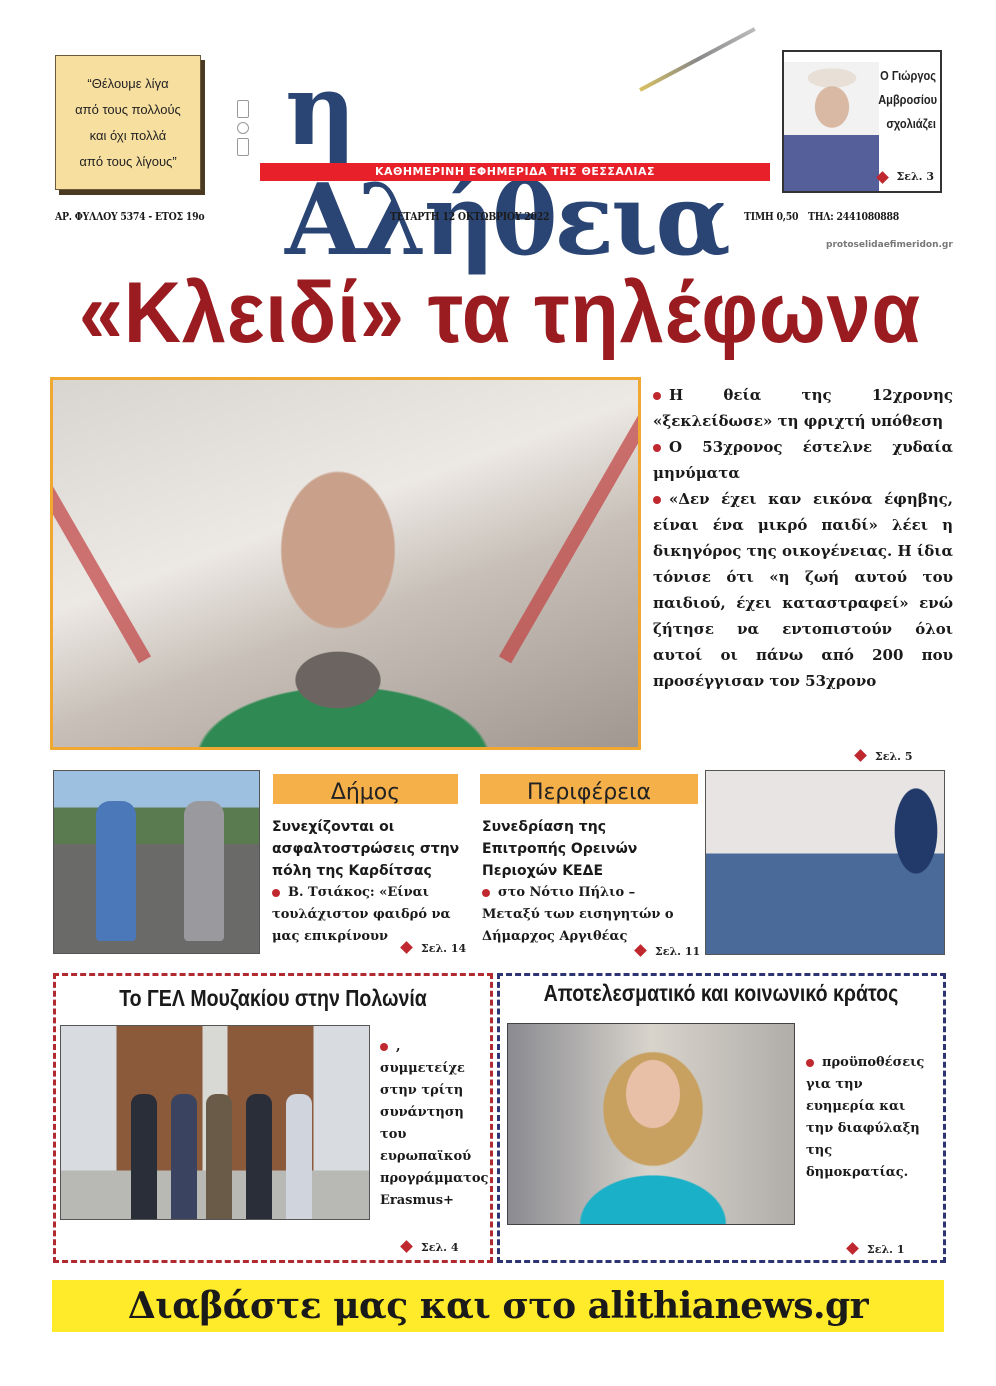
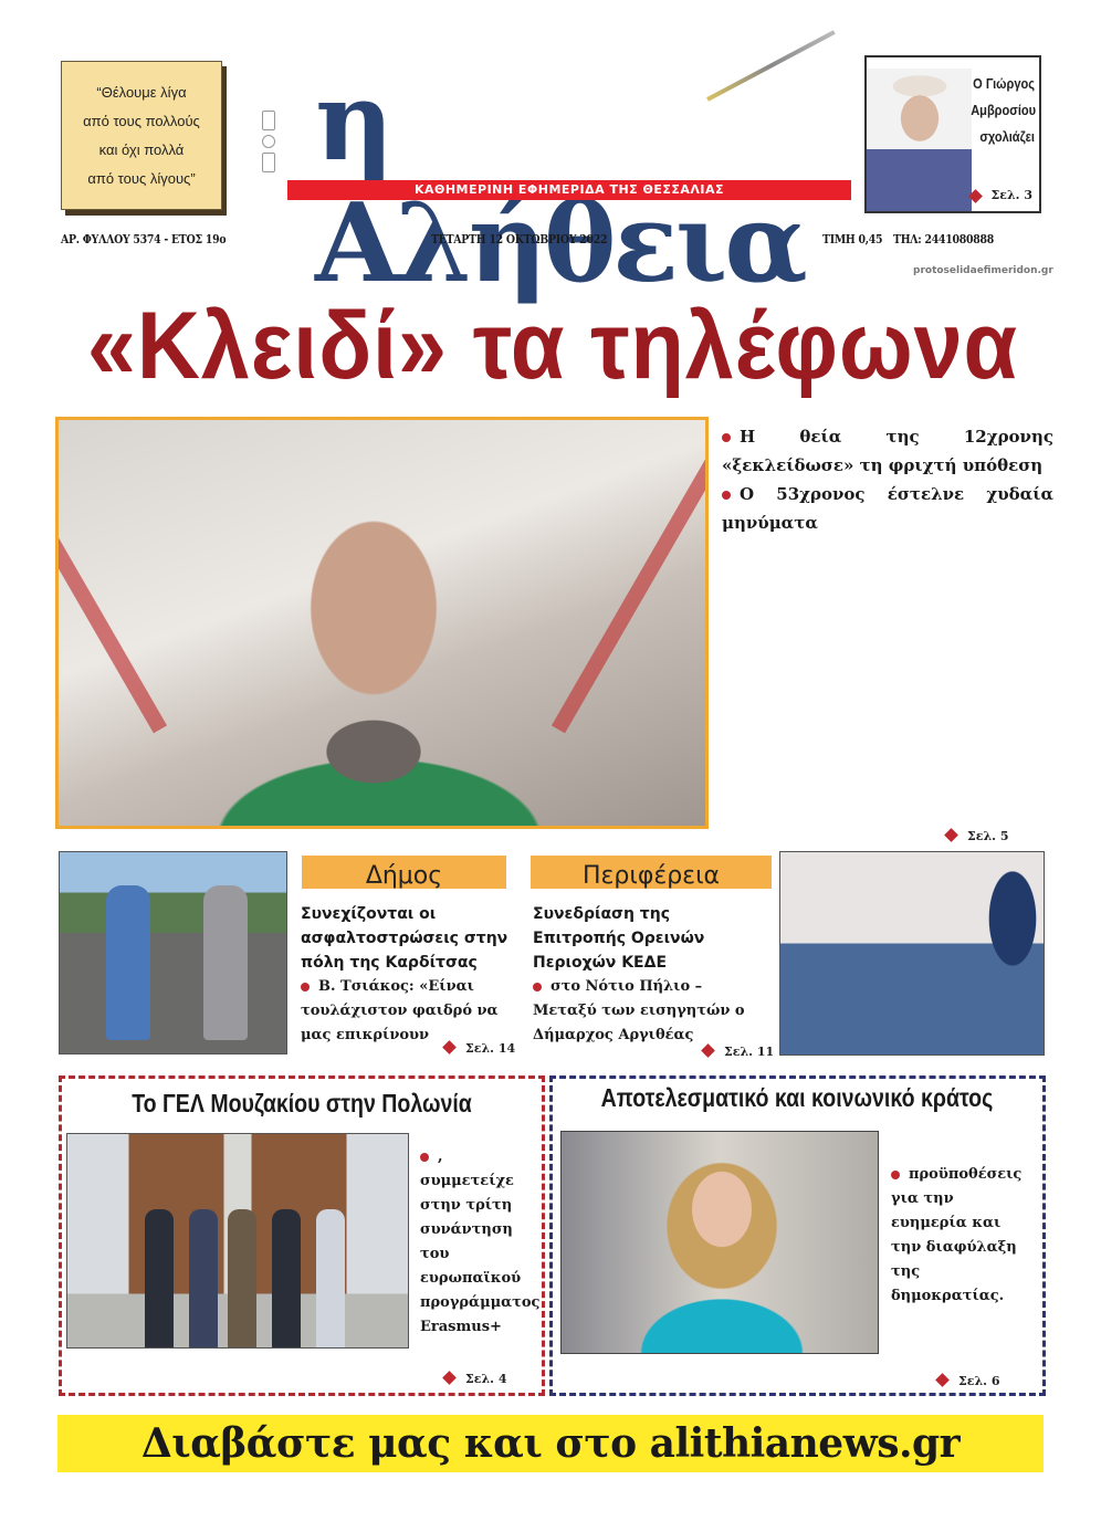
  “Θέλουμε λίγα
  από τους πολλούς
  και όχι πολλά
  από τους λίγους”
  η Αλήθεια
  ΚΑΘΗΜΕΡΙΝΗ ΕΦΗΜΕΡΙΔΑ ΤΗΣ ΘΕΣΣΑΛΙΑΣ
  Ο Γιώργος
  Αμβροσίου
  σχολιάζει
  Σελ. 3
  ΑΡ. ΦΥΛΛΟΥ 5374 - ΕΤΟΣ 19ο
  ΤΕΤΑΡΤΗ 12 ΟΚΤΩΒΡΙΟΥ 2022
- ΤΙΜΗ 0,50
+ ΤΙΜΗ 0,45
  ΤΗΛ: 2441080888
  protoselidaefimeridon.gr
  «Κλειδί» τα τηλέφωνα
  Η θεία της 12χρονης «ξεκλείδωσε» τη φριχτή υπόθεση
  Ο 53χρονος έστελνε χυδαία μηνύματα
- «Δεν έχει καν εικόνα έφηβης, είναι ένα μικρό παιδί» λέει η δικηγόρος της οικογένειας. Η ίδια τόνισε ότι «η ζωή αυτού του παιδιού, έχει καταστραφεί» ενώ ζήτησε να εντοπιστούν όλοι αυτοί οι πάνω από 200 που προσέγγισαν τον 53χρονο
  Σελ. 5
  Δήμος
  Συνεχίζονται οι ασφαλτοστρώσεις στην πόλη της Καρδίτσας
  Β. Τσιάκος: «Είναι τουλάχιστον φαιδρό να μας επικρίνουν
  Σελ. 14
  Περιφέρεια
  Συνεδρίαση της Επιτροπής Ορεινών Περιοχών ΚΕΔΕ
  στο Νότιο Πήλιο – Μεταξύ των εισηγητών ο Δήμαρχος Αργιθέας
  Σελ. 11
  Το ΓΕΛ Μουζακίου στην Πολωνία
  , συμμετείχε στην τρίτη συνάντηση του ευρωπαϊκού προγράμματος Erasmus+
  Σελ. 4
  Αποτελεσματικό και κοινωνικό κράτος
  προϋποθέσεις για την ευημερία και την διαφύλαξη της δημοκρατίας.
- Σελ. 1
+ Σελ. 6
  Διαβάστε μας και στο alithianews.gr
